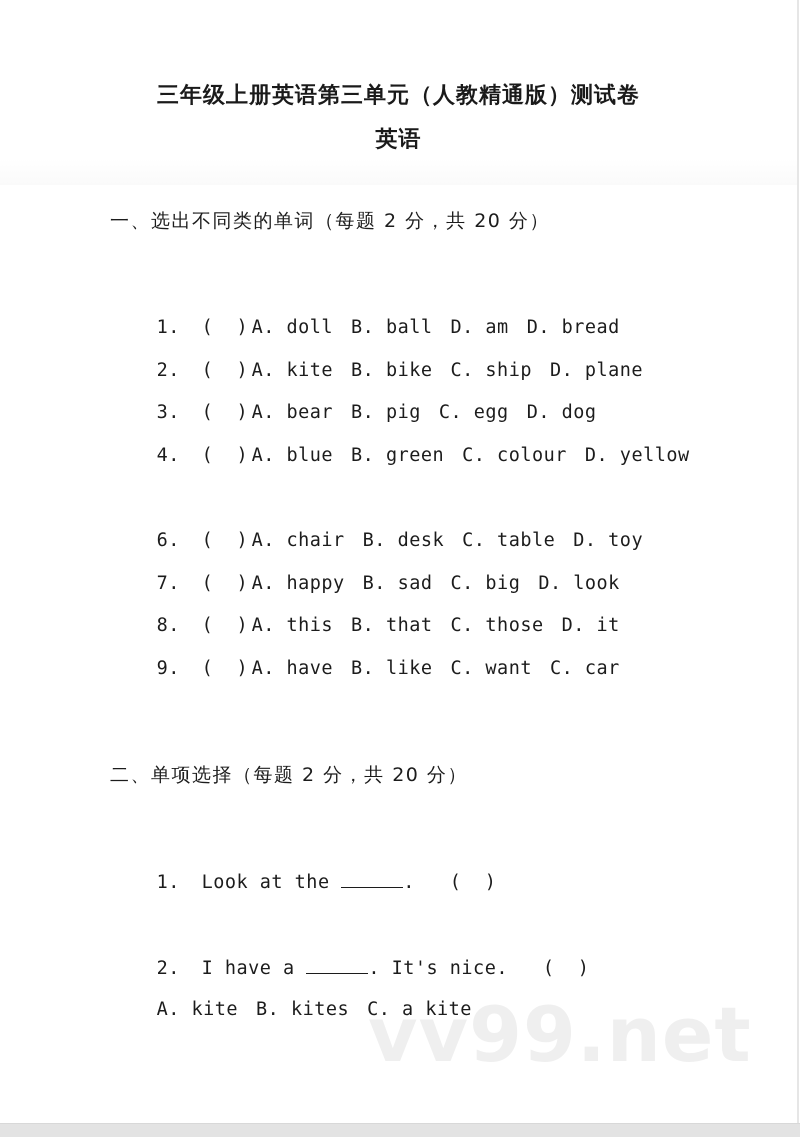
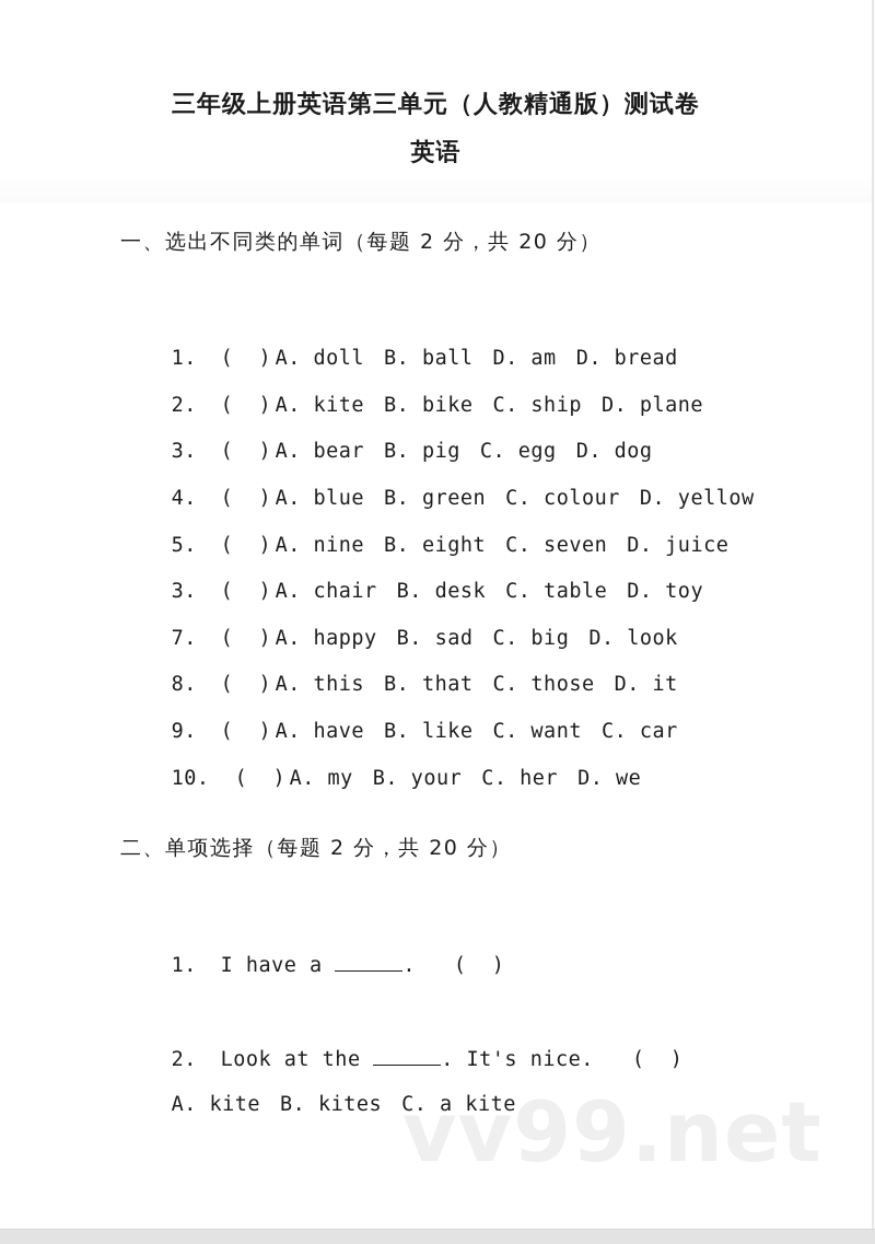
  三年级上册英语第三单元（人教精通版）测试卷
  英语
  一、选出不同类的单词（每题 2 分，共 20 分）
  1. ( ) A. doll B. ball D. am D. bread
  2. ( ) A. kite B. bike C. ship D. plane
  3. ( ) A. bear B. pig C. egg D. dog
  4. ( ) A. blue B. green C. colour D. yellow
+ 5. ( ) A. nine B. eight C. seven D. juice
- 6. ( ) A. chair B. desk C. table D. toy
+ 3. ( ) A. chair B. desk C. table D. toy
  7. ( ) A. happy B. sad C. big D. look
  8. ( ) A. this B. that C. those D. it
  9. ( ) A. have B. like C. want C. car
+ 10. ( ) A. my B. your C. her D. we
  二、单项选择（每题 2 分，共 20 分）
- 1. Look at the . ( )
+ 1. I have a . ( )
- 2. I have a . It's nice. ( )
+ 2. Look at the . It's nice. ( )
  A. kite B. kites C. a kite
  vv99.net
